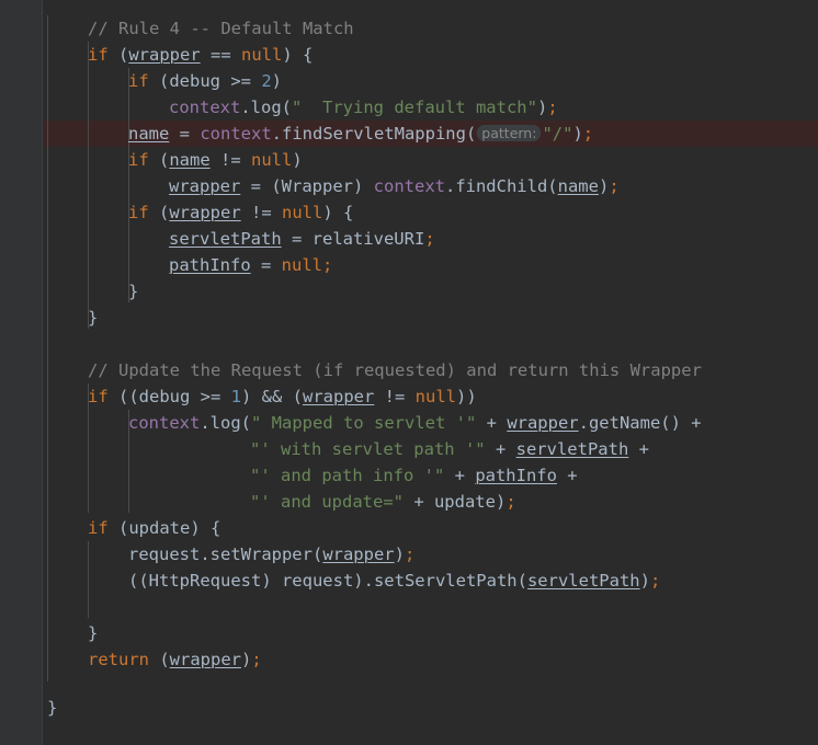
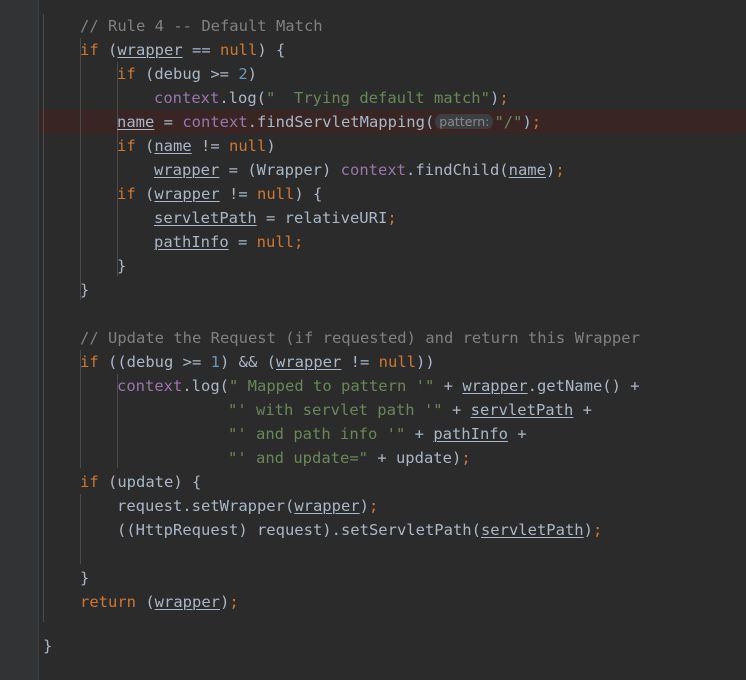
  // Rule 4 -- Default Match
  if (wrapper == null) {
  if (debug >= 2)
  context.log(" Trying default match");
  name = context.findServletMapping( pattern: "/");
  if (name != null)
  wrapper = (Wrapper) context.findChild(name);
  if (wrapper != null) {
  servletPath = relativeURI;
  pathInfo = null;
  }
  }
  // Update the Request (if requested) and return this Wrapper
  if ((debug >= 1) && (wrapper != null))
- context.log(" Mapped to servlet '" + wrapper.getName() +
+ context.log(" Mapped to pattern '" + wrapper.getName() +
  "' with servlet path '" + servletPath +
  "' and path info '" + pathInfo +
  "' and update=" + update);
  if (update) {
  request.setWrapper(wrapper);
  ((HttpRequest) request).setServletPath(servletPath);
  }
  return (wrapper);
  }
